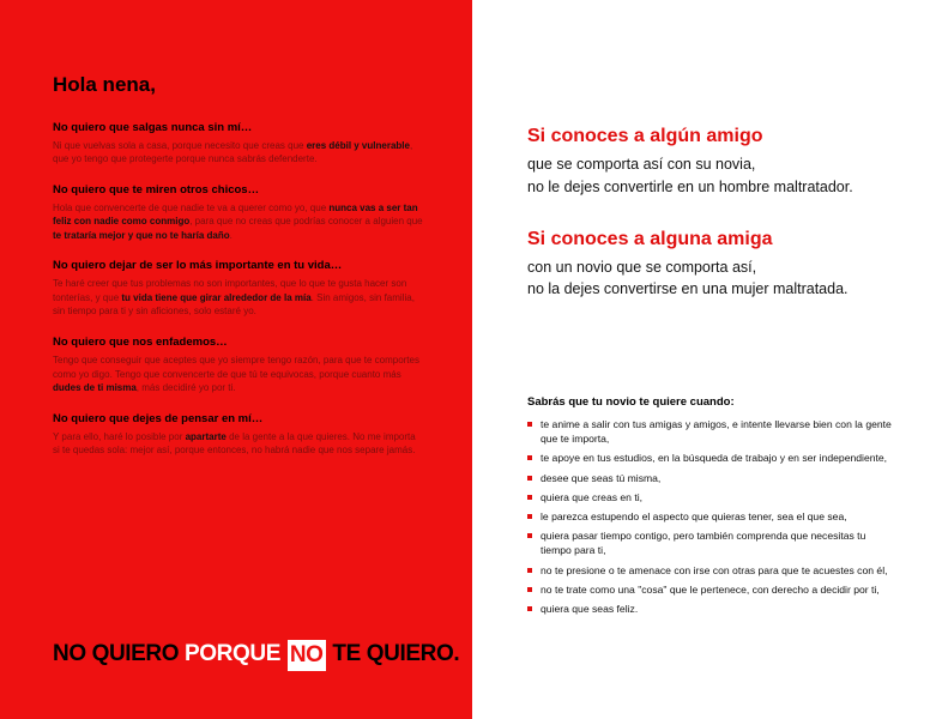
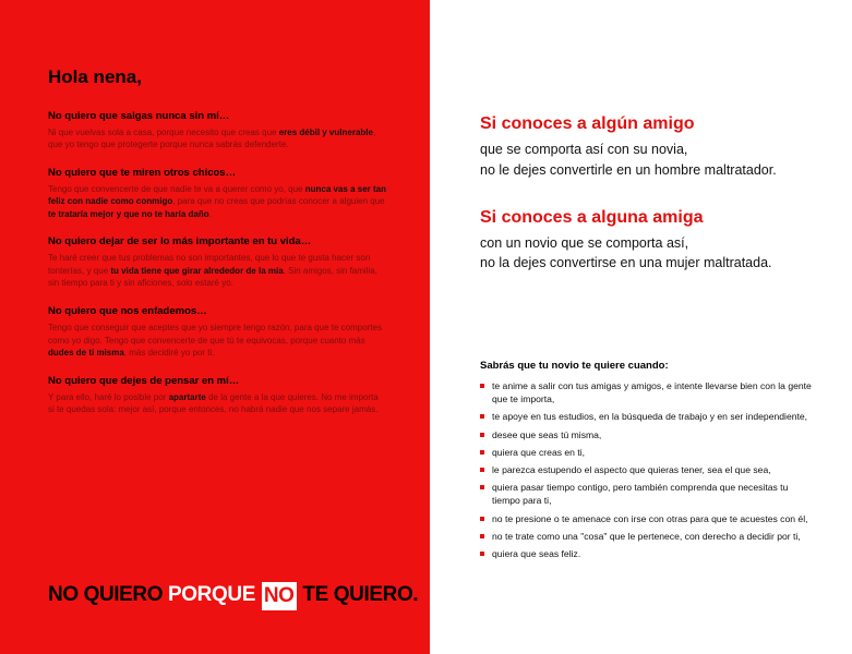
  Hola nena,
  No quiero que salgas nunca sin mí…
  Ni que vuelvas sola a casa, porque necesito que creas que eres débil y vulnerable, que yo tengo que protegerte porque nunca sabrás defenderte.
  No quiero que te miren otros chicos…
- Hola que convencerte de que nadie te va a querer como yo, que nunca vas a ser tan feliz con nadie como conmigo, para que no creas que podrías conocer a alguien que te trataría mejor y que no te haría daño.
+ Tengo que convencerte de que nadie te va a querer como yo, que nunca vas a ser tan feliz con nadie como conmigo, para que no creas que podrías conocer a alguien que te trataría mejor y que no te haría daño.
  No quiero dejar de ser lo más importante en tu vida…
  Te haré creer que tus problemas no son importantes, que lo que te gusta hacer son tonterías, y que tu vida tiene que girar alrededor de la mía. Sin amigos, sin familia, sin tiempo para ti y sin aficiones, solo estaré yo.
  No quiero que nos enfademos…
  Tengo que conseguir que aceptes que yo siempre tengo razón, para que te comportes como yo digo. Tengo que convencerte de que tú te equivocas, porque cuanto más dudes de ti misma, más decidiré yo por ti.
  No quiero que dejes de pensar en mí…
  Y para ello, haré lo posible por apartarte de la gente a la que quieres. No me importa si te quedas sola: mejor así, porque entonces, no habrá nadie que nos separe jamás.
  NO QUIERO PORQUE NO TE QUIERO.
  Si conoces a algún amigo
  que se comporta así con su novia,
  no le dejes convertirle en un hombre maltratador.
  Si conoces a alguna amiga
  con un novio que se comporta así,
  no la dejes convertirse en una mujer maltratada.
  Sabrás que tu novio te quiere cuando:
  te anime a salir con tus amigas y amigos, e intente llevarse bien con la gente que te importa,
  te apoye en tus estudios, en la búsqueda de trabajo y en ser independiente,
  desee que seas tú misma,
  quiera que creas en ti,
  le parezca estupendo el aspecto que quieras tener, sea el que sea,
  quiera pasar tiempo contigo, pero también comprenda que necesitas tu tiempo para ti,
  no te presione o te amenace con irse con otras para que te acuestes con él,
  no te trate como una "cosa" que le pertenece, con derecho a decidir por ti,
  quiera que seas feliz.
